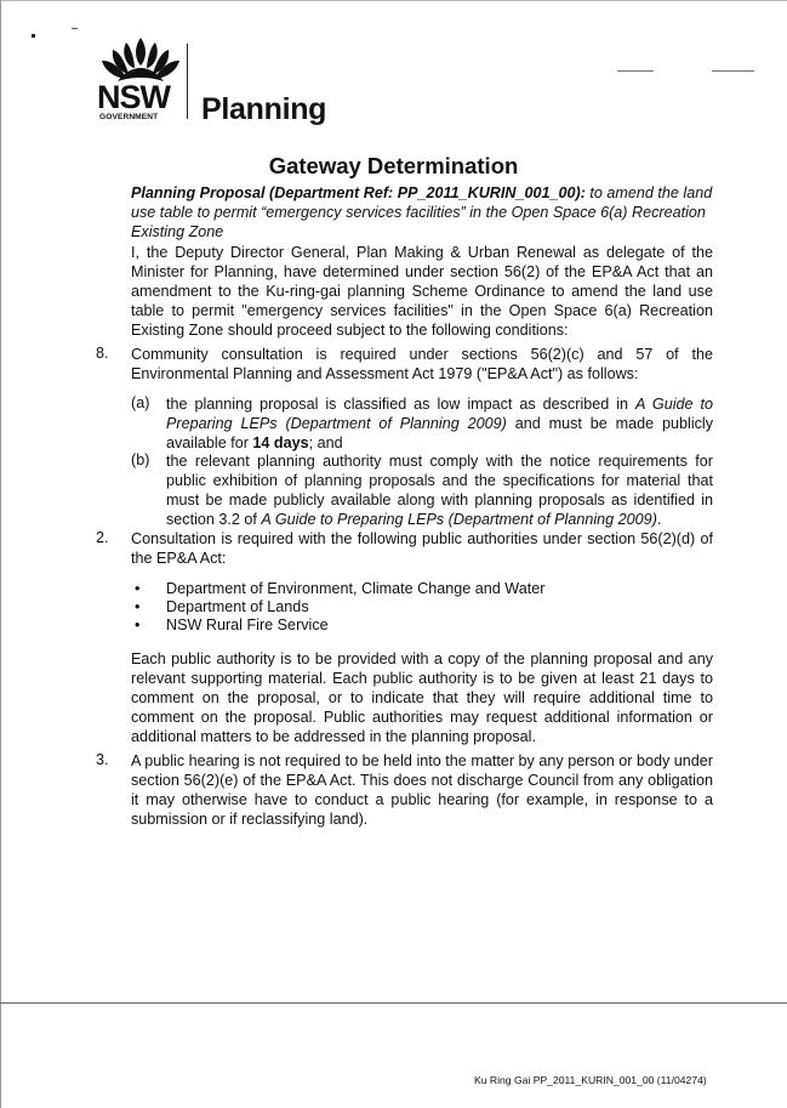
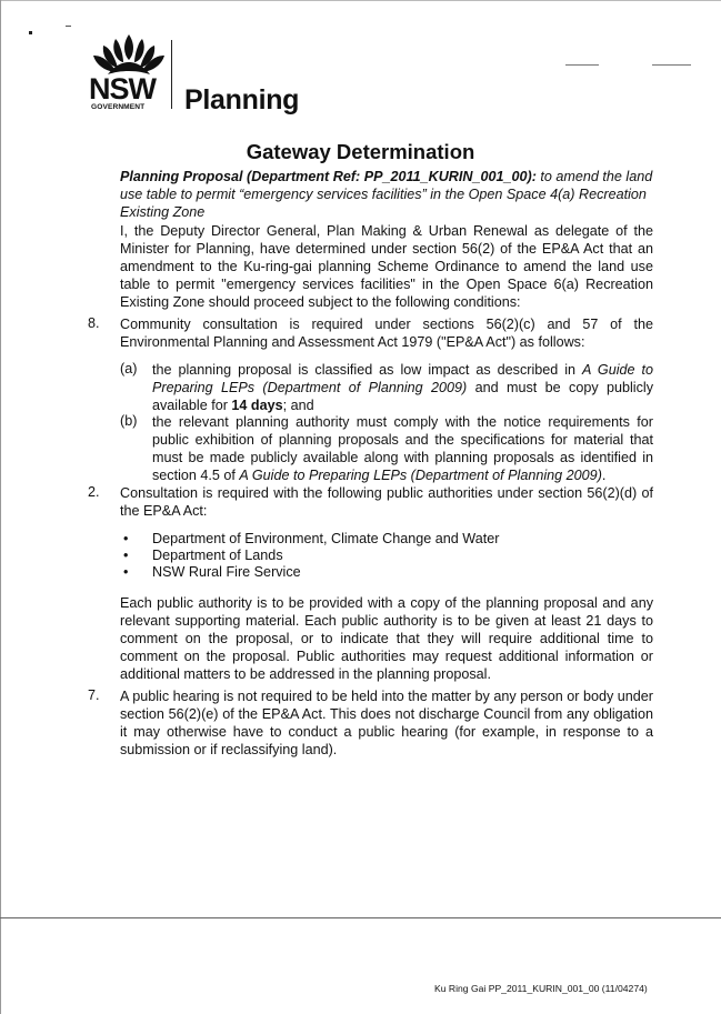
  NSW
  Planning
  Gateway Determination
- Planning Proposal (Department Ref: PP_2011_KURIN_001_00): to amend the land use table to permit “emergency services facilities” in the Open Space 6(a) Recreation Existing Zone
+ Planning Proposal (Department Ref: PP_2011_KURIN_001_00): to amend the land use table to permit “emergency services facilities” in the Open Space 4(a) Recreation Existing Zone
  I, the Deputy Director General, Plan Making & Urban Renewal as delegate of the Minister for Planning, have determined under section 56(2) of the EP&A Act that an amendment to the Ku-ring-gai planning Scheme Ordinance to amend the land use table to permit "emergency services facilities" in the Open Space 6(a) Recreation Existing Zone should proceed subject to the following conditions:
  8.
  Community consultation is required under sections 56(2)(c) and 57 of the Environmental Planning and Assessment Act 1979 ("EP&A Act") as follows:
  (a)
- the planning proposal is classified as low impact as described in A Guide to Preparing LEPs (Department of Planning 2009) and must be made publicly available for 14 days; and
+ the planning proposal is classified as low impact as described in A Guide to Preparing LEPs (Department of Planning 2009) and must be copy publicly available for 14 days; and
  (b)
- the relevant planning authority must comply with the notice requirements for public exhibition of planning proposals and the specifications for material that must be made publicly available along with planning proposals as identified in section 3.2 of A Guide to Preparing LEPs (Department of Planning 2009).
+ the relevant planning authority must comply with the notice requirements for public exhibition of planning proposals and the specifications for material that must be made publicly available along with planning proposals as identified in section 4.5 of A Guide to Preparing LEPs (Department of Planning 2009).
  2.
  Consultation is required with the following public authorities under section 56(2)(d) of the EP&A Act:
  •
  Department of Environment, Climate Change and Water
  •
  Department of Lands
  •
  NSW Rural Fire Service
  Each public authority is to be provided with a copy of the planning proposal and any relevant supporting material. Each public authority is to be given at least 21 days to comment on the proposal, or to indicate that they will require additional time to comment on the proposal. Public authorities may request additional information or additional matters to be addressed in the planning proposal.
- 3.
+ 7.
  A public hearing is not required to be held into the matter by any person or body under section 56(2)(e) of the EP&A Act. This does not discharge Council from any obligation it may otherwise have to conduct a public hearing (for example, in response to a submission or if reclassifying land).
  Ku Ring Gai PP_2011_KURIN_001_00 (11/04274)
